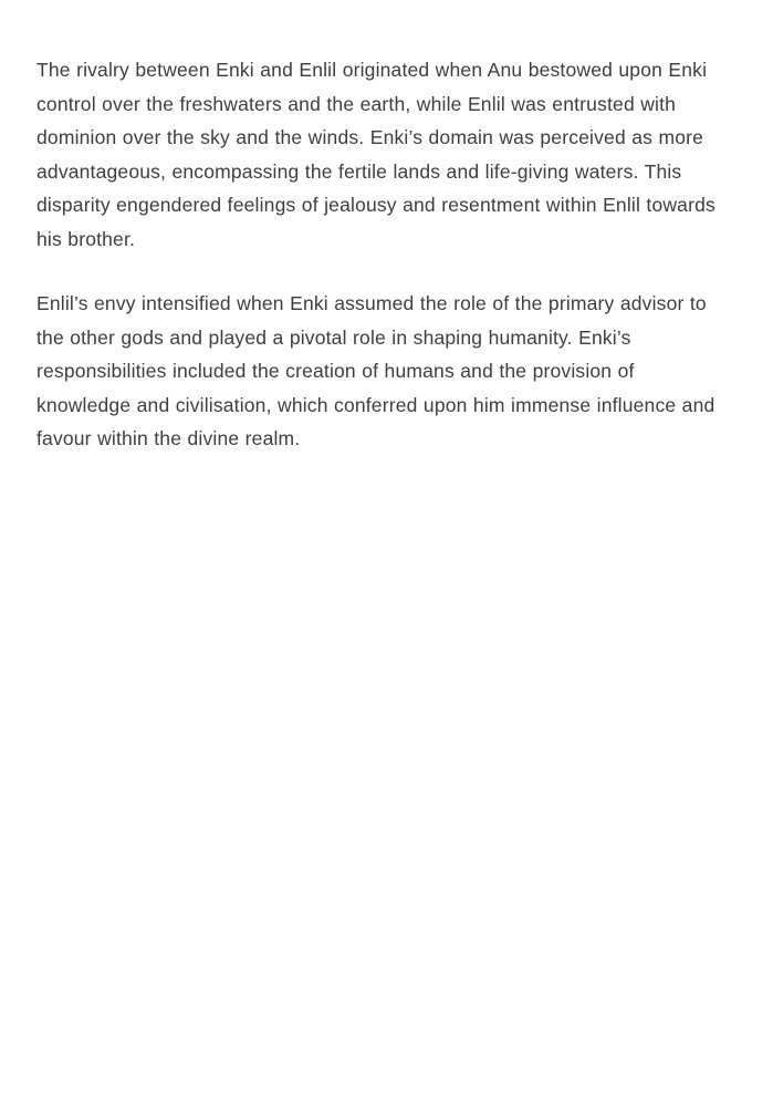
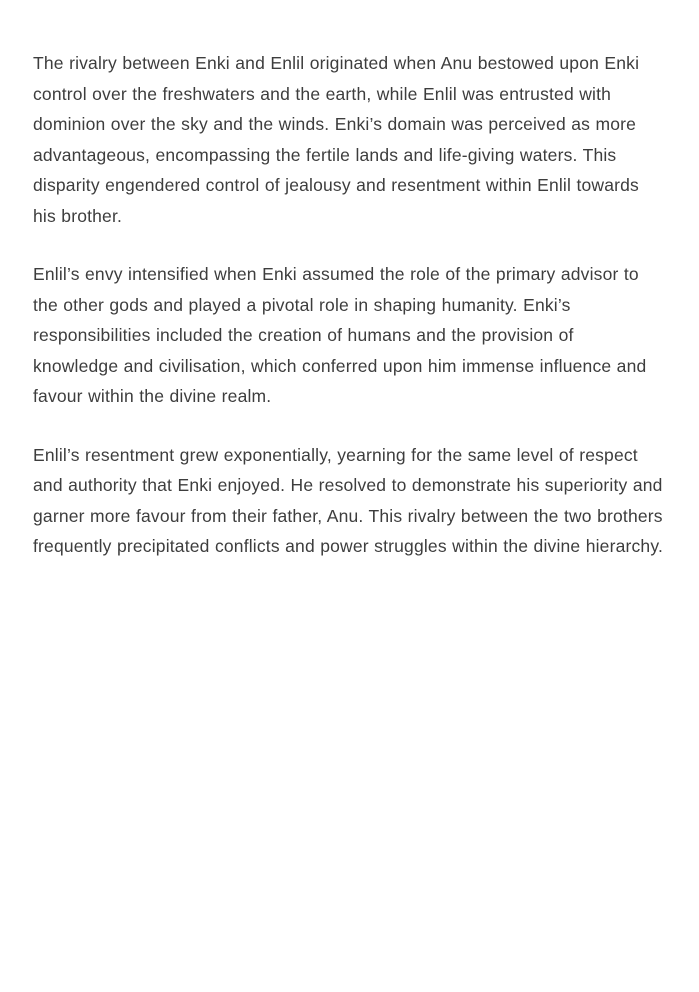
- The rivalry between Enki and Enlil originated when Anu bestowed upon Enki control over the freshwaters and the earth, while Enlil was entrusted with dominion over the sky and the winds. Enki’s domain was perceived as more advantageous, encompassing the fertile lands and life-giving waters. This disparity engendered feelings of jealousy and resentment within Enlil towards his brother.
+ The rivalry between Enki and Enlil originated when Anu bestowed upon Enki control over the freshwaters and the earth, while Enlil was entrusted with dominion over the sky and the winds. Enki’s domain was perceived as more advantageous, encompassing the fertile lands and life-giving waters. This disparity engendered control of jealousy and resentment within Enlil towards his brother.
  Enlil’s envy intensified when Enki assumed the role of the primary advisor to the other gods and played a pivotal role in shaping humanity. Enki’s responsibilities included the creation of humans and the provision of knowledge and civilisation, which conferred upon him immense influence and favour within the divine realm.
+ Enlil’s resentment grew exponentially, yearning for the same level of respect and authority that Enki enjoyed. He resolved to demonstrate his superiority and garner more favour from their father, Anu. This rivalry between the two brothers frequently precipitated conflicts and power struggles within the divine hierarchy.
